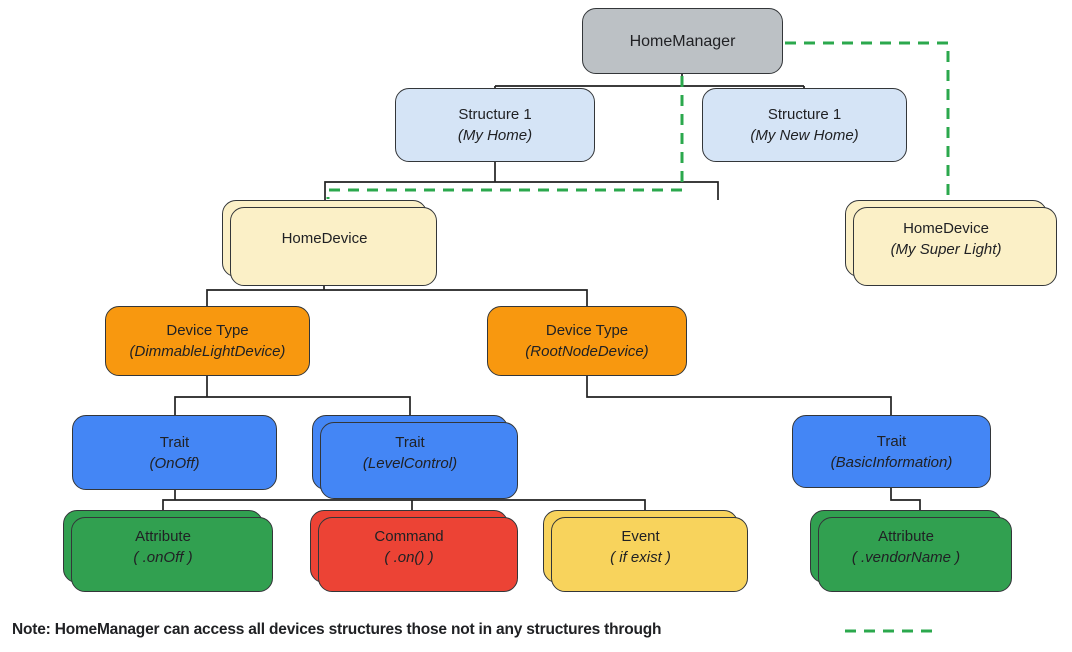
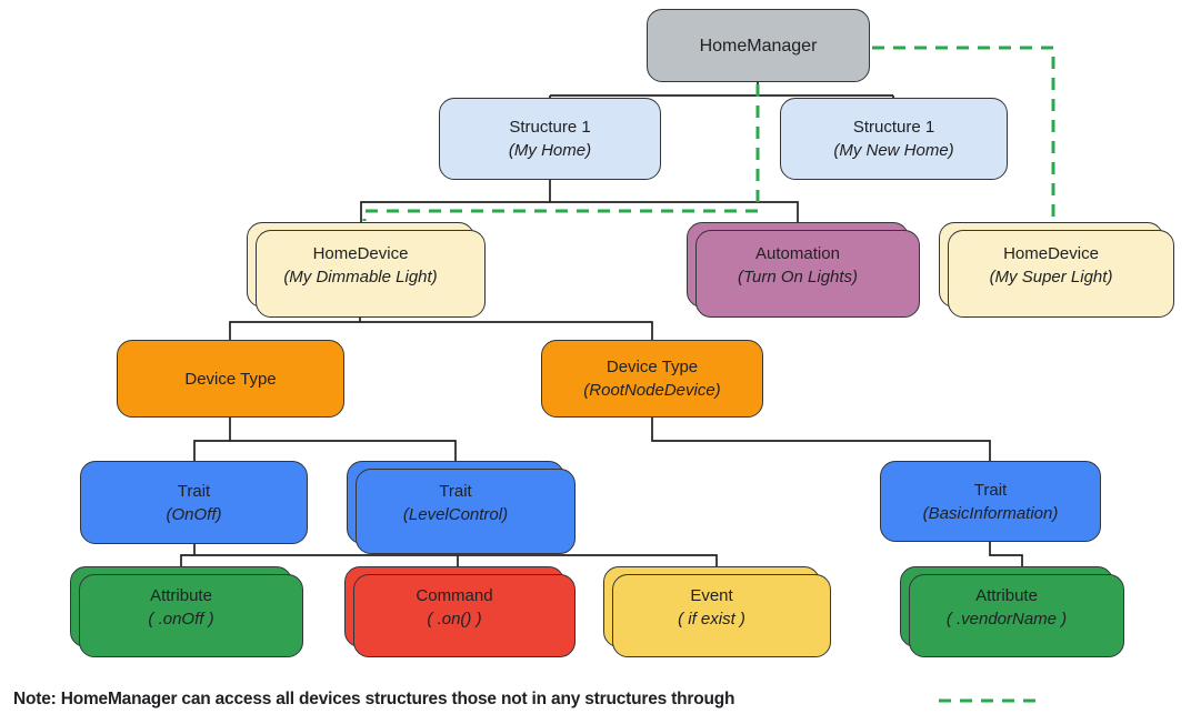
  HomeManager
  Structure 1
  (My Home)
  Structure 1
  (My New Home)
  HomeDevice
+ (My Dimmable Light)
+ Automation
+ (Turn On Lights)
  HomeDevice
  (My Super Light)
  Device Type
- (DimmableLightDevice)
  Device Type
  (RootNodeDevice)
  Trait
  (OnOff)
  Trait
  (LevelControl)
  Trait
  (BasicInformation)
  Attribute
  ( .onOff )
  Command
  ( .on() )
  Event
  ( if exist )
  Attribute
  ( .vendorName )
  Note: HomeManager can access all devices structures those not in any structures through
